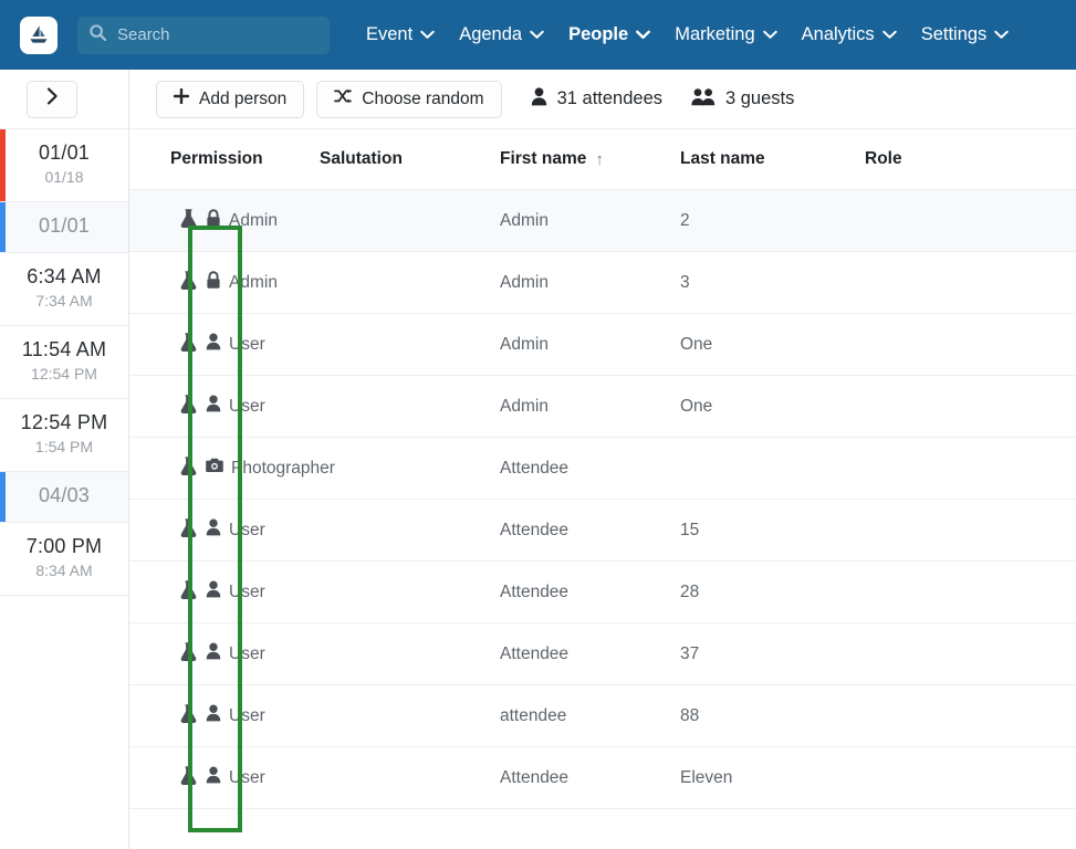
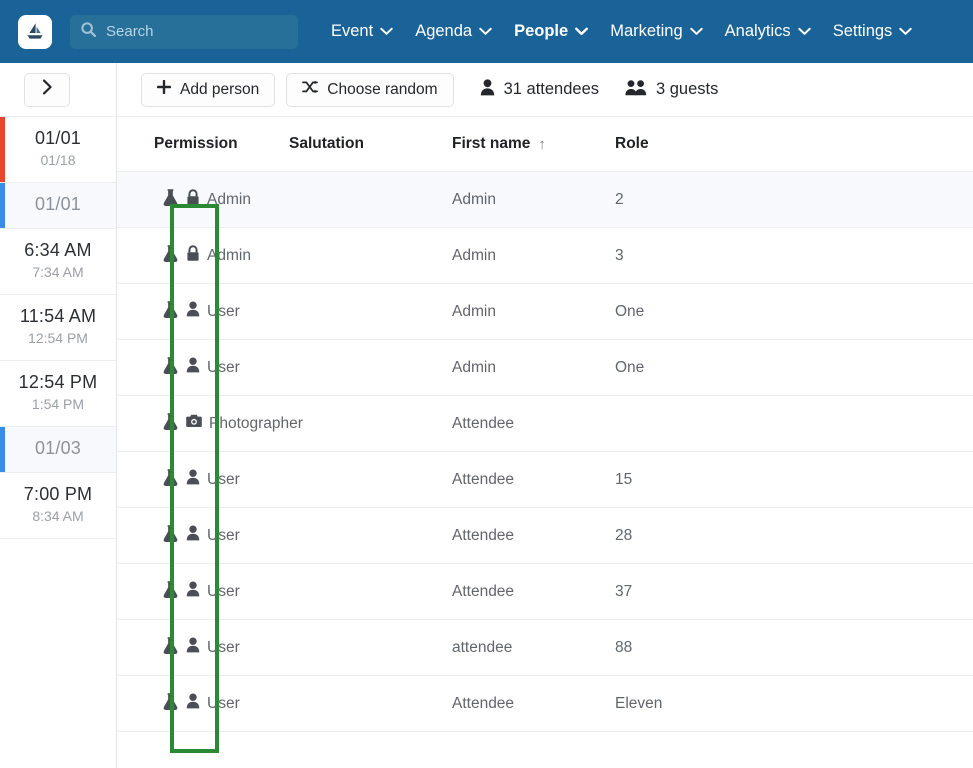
  Search
  Event
  Agenda
  People
  Marketing
  Analytics
  Settings
  01/01
  01/18
  01/01
  6:34 AM
  7:34 AM
  11:54 AM
  12:54 PM
  12:54 PM
  1:54 PM
- 04/03
+ 01/03
  7:00 PM
  8:34 AM
  Add person
  Choose random
  31 attendees
  3 guests
  Permission
  Salutation
  First name
  ↑
- Last name
  Role
  Admin
  Admin
  2
  Admin
  Admin
  3
  User
  Admin
  One
  User
  Admin
  One
  Photographer
  Attendee
  User
  Attendee
  15
  User
  Attendee
  28
  User
  Attendee
  37
  User
  attendee
  88
  User
  Attendee
  Eleven
